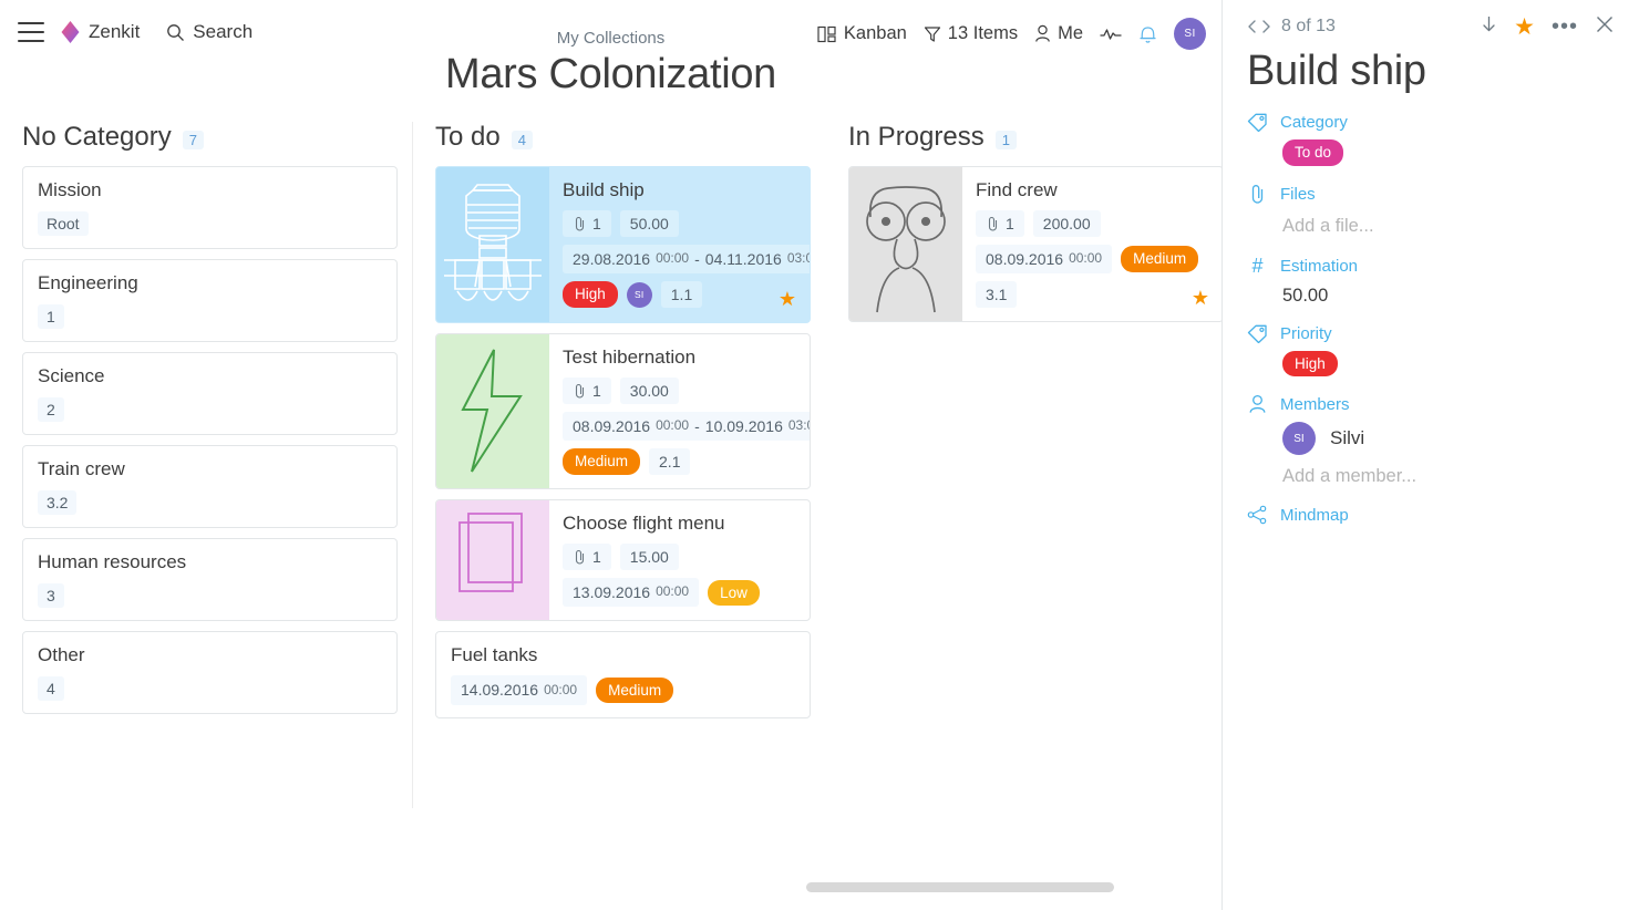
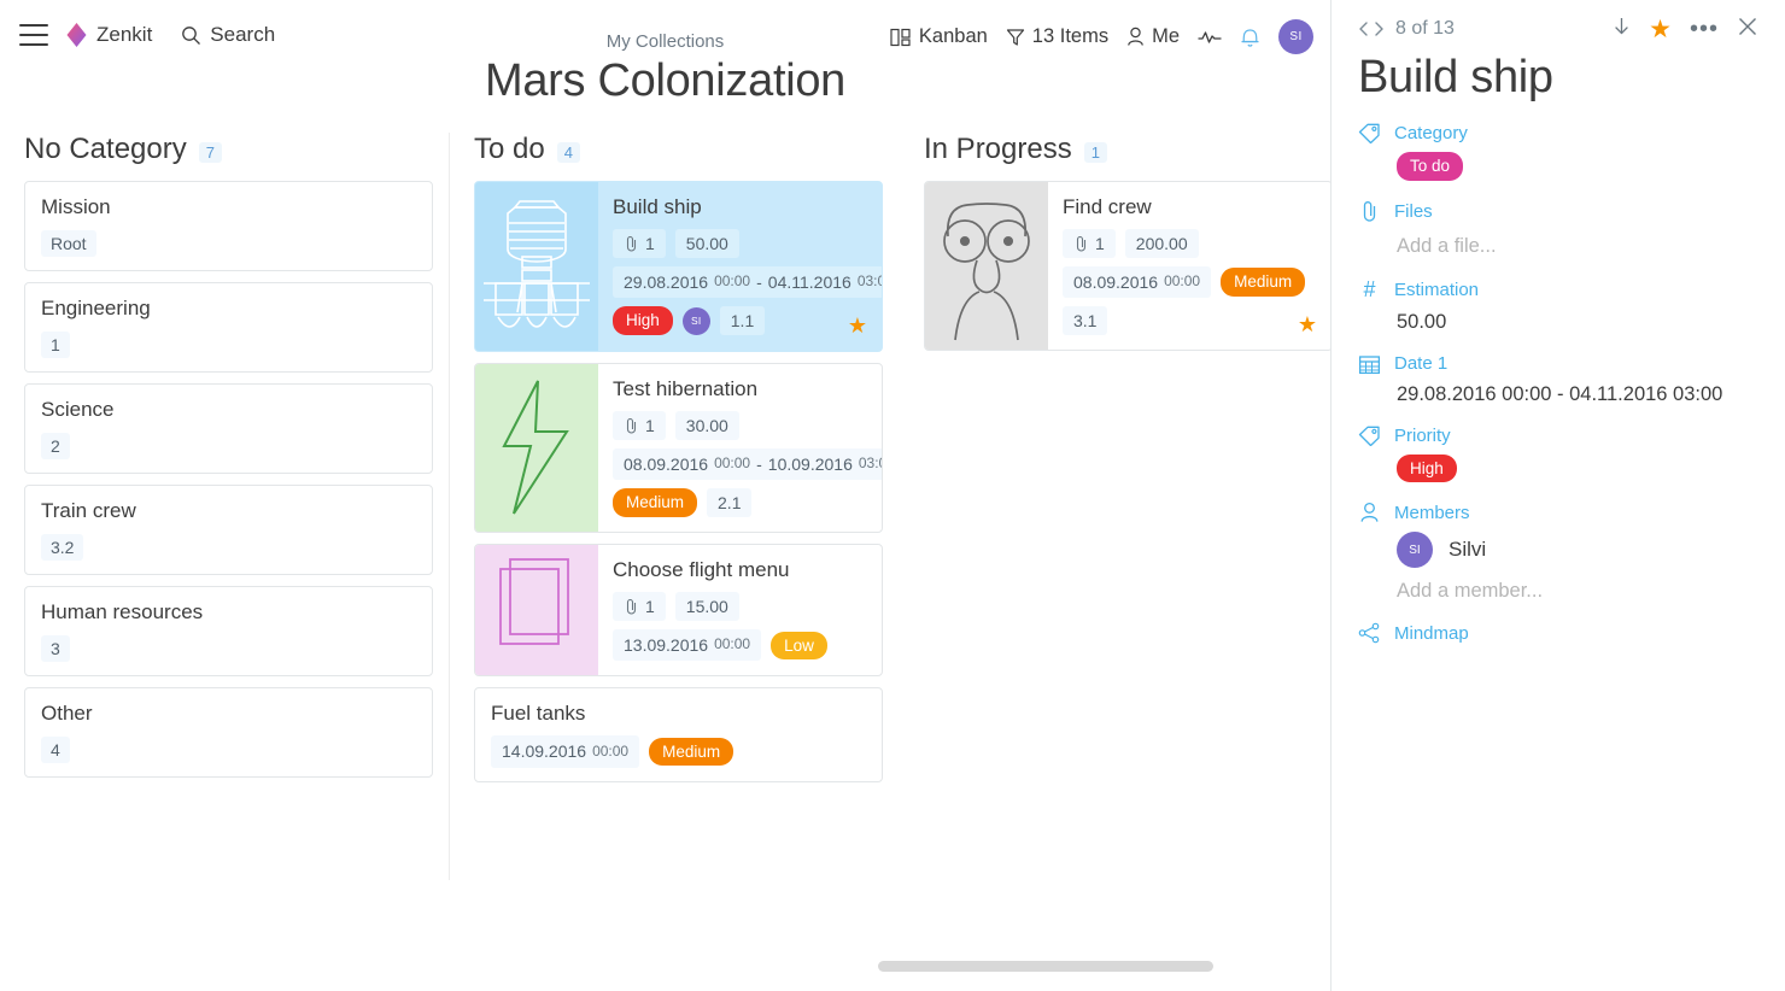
  Zenkit
  Search
  My Collections
  Mars Colonization
  Kanban
  13 Items
  Me
  SI
  No Category
  7
  Mission
  Root
  Engineering
  1
  Science
  2
  Train crew
  3.2
  Human resources
  3
  Other
  4
  To do
  4
  Build ship
  1
  50.00
  29.08.2016
  00:00
  -
  04.11.2016
  03:0
  High
  SI
  1.1
  ★
  Test hibernation
  1
  30.00
  08.09.2016
  00:00
  -
  10.09.2016
  Medium
  2.1
  Choose flight menu
  1
  15.00
  13.09.2016
  00:00
  Low
  Fuel tanks
  14.09.2016
  00:00
  Medium
  In Progress
  1
  Find crew
  1
  200.00
  08.09.2016
  00:00
  Medium
  3.1
  ★
  8 of 13
  ★
  •••
  Build ship
  Category
  To do
  Files
  Add a file...
  #
  Estimation
  50.00
+ Date 1
+ 29.08.2016 00:00 - 04.11.2016 03:00
  Priority
  High
  Members
  SI
  Silvi
  Add a member...
  Mindmap
